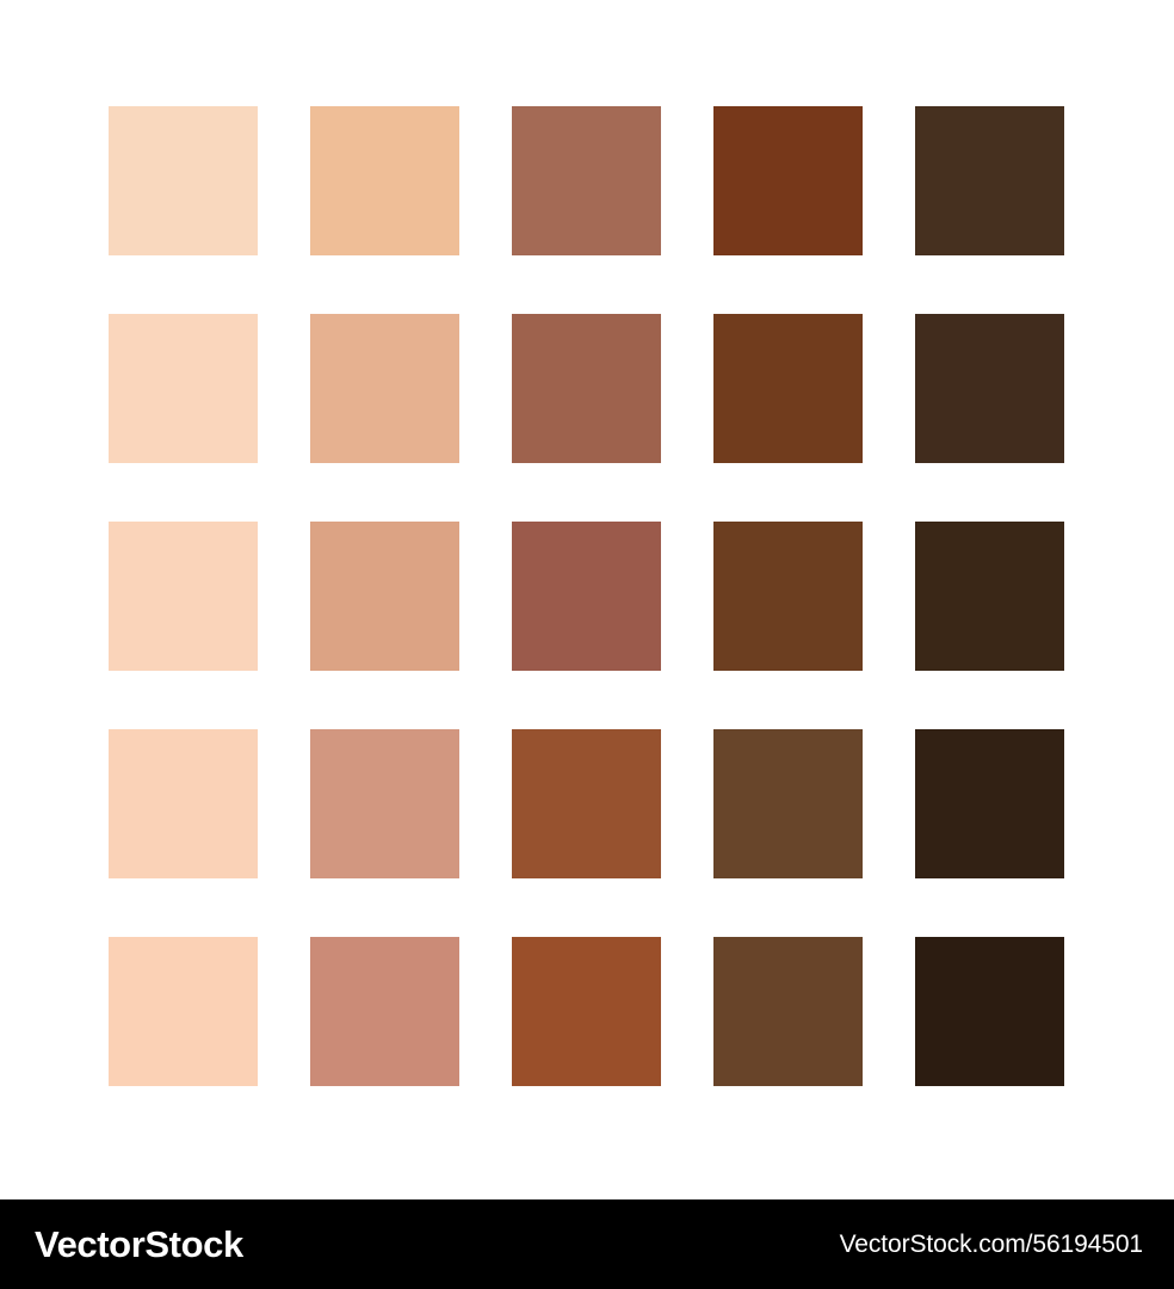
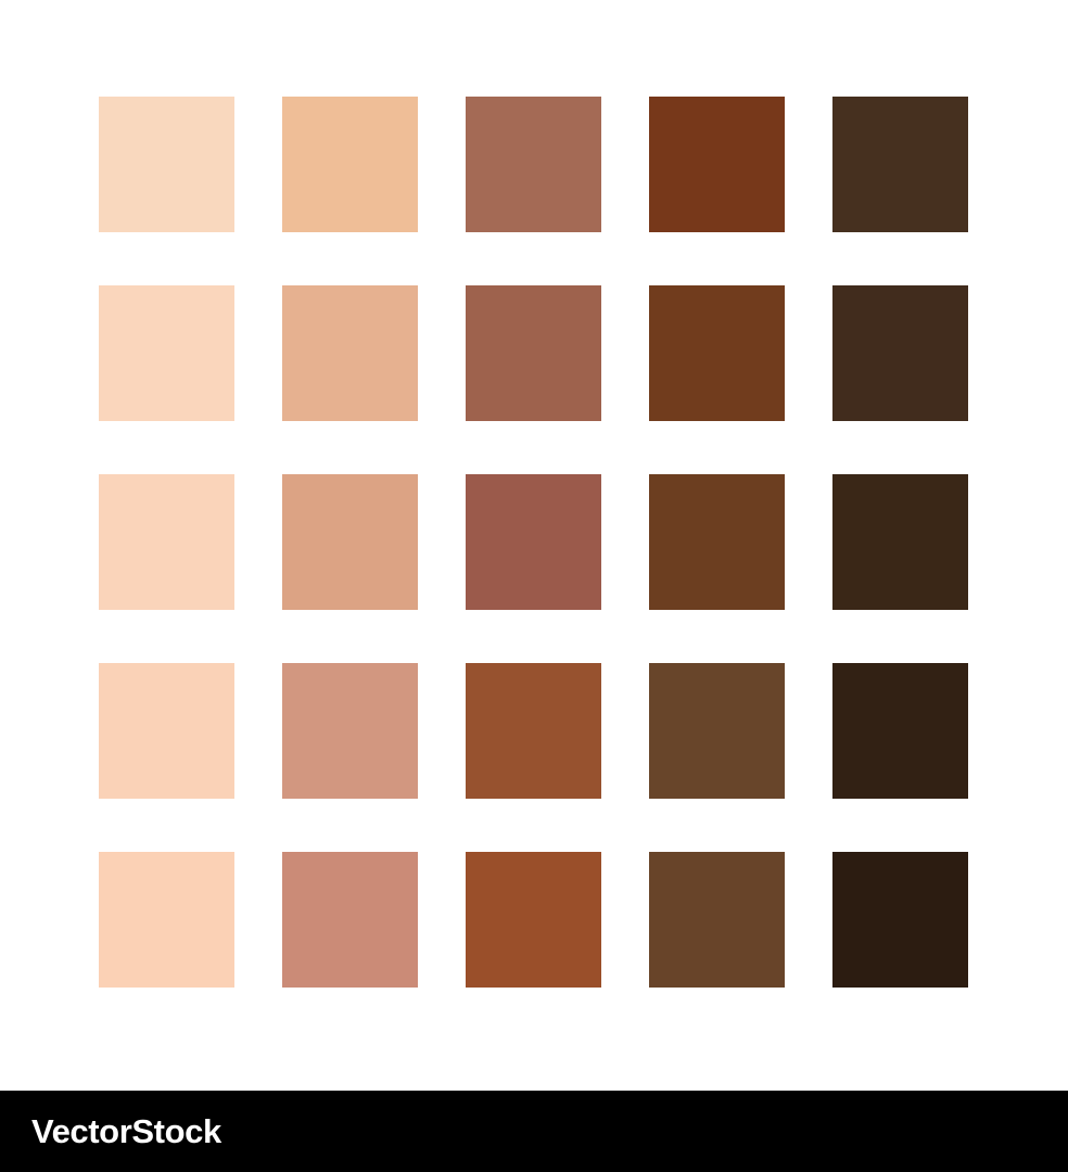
  VectorStock
- VectorStock.com/56194501
